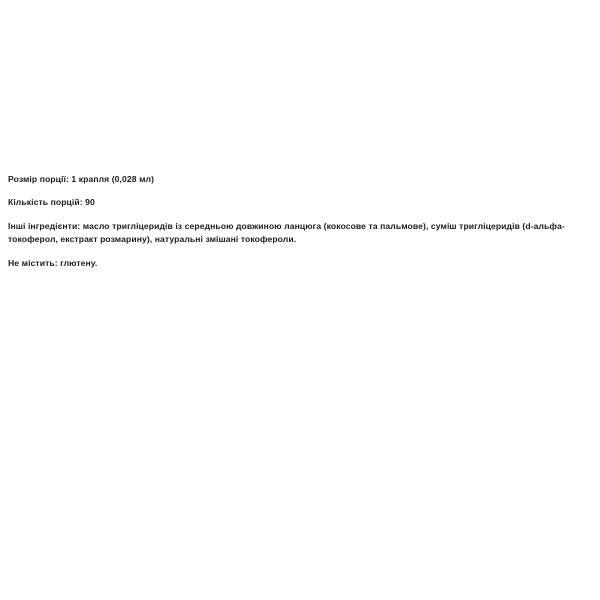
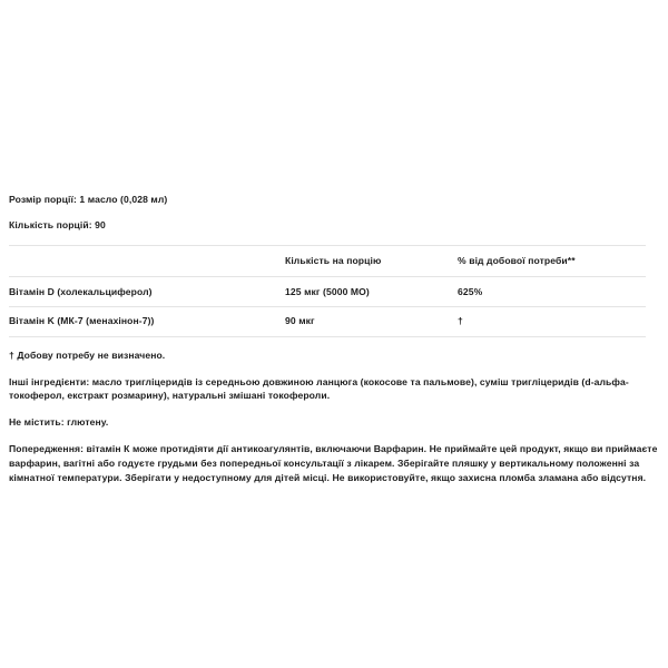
- Розмір порції: 1 крапля (0,028 мл)
+ Розмір порції: 1 масло (0,028 мл)
  Кількість порцій: 90
+ 	Кількість на порцію	% від добової потреби**
+ Вітамін D (холекальциферол)	125 мкг (5000 МО)	625%
+ Вітамін K (МК-7 (менахінон-7))	90 мкг	†
+ † Добову потребу не визначено.
  Інші інгредієнти: масло тригліцеридів із середньою довжиною ланцюга (кокосове та пальмове), суміш тригліцеридів (d-альфа-токоферол, екстракт розмарину), натуральні змішані токофероли.
  Не містить: глютену.
+ Попередження: вітамін К може протидіяти дії антикоагулянтів, включаючи Варфарин. Не приймайте цей продукт, якщо ви приймаєте варфарин, вагітні або годуєте грудьми без попередньої консультації з лікарем. Зберігайте пляшку у вертикальному положенні за кімнатної температури. Зберігати у недоступному для дітей місці. Не використовуйте, якщо захисна пломба зламана або відсутня.
